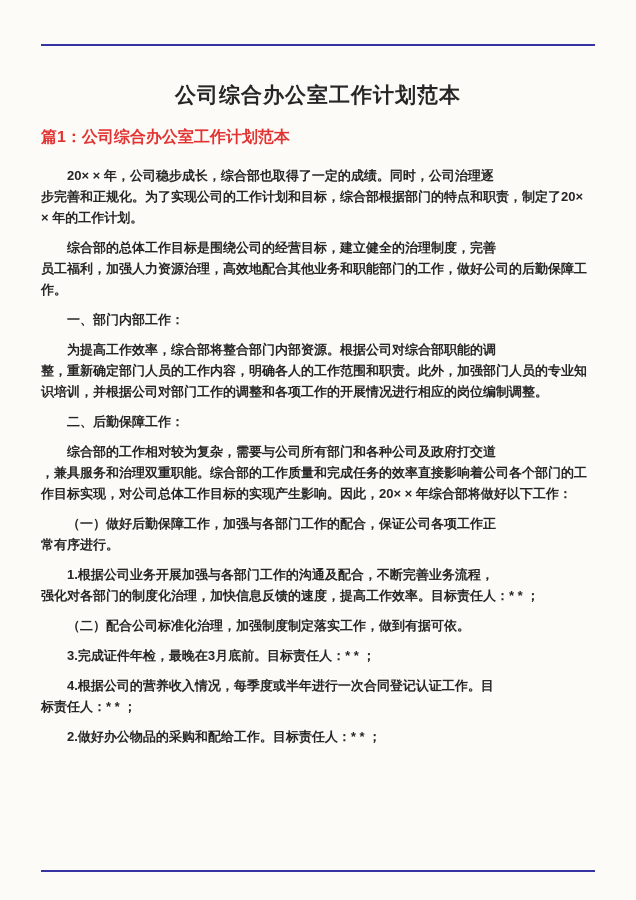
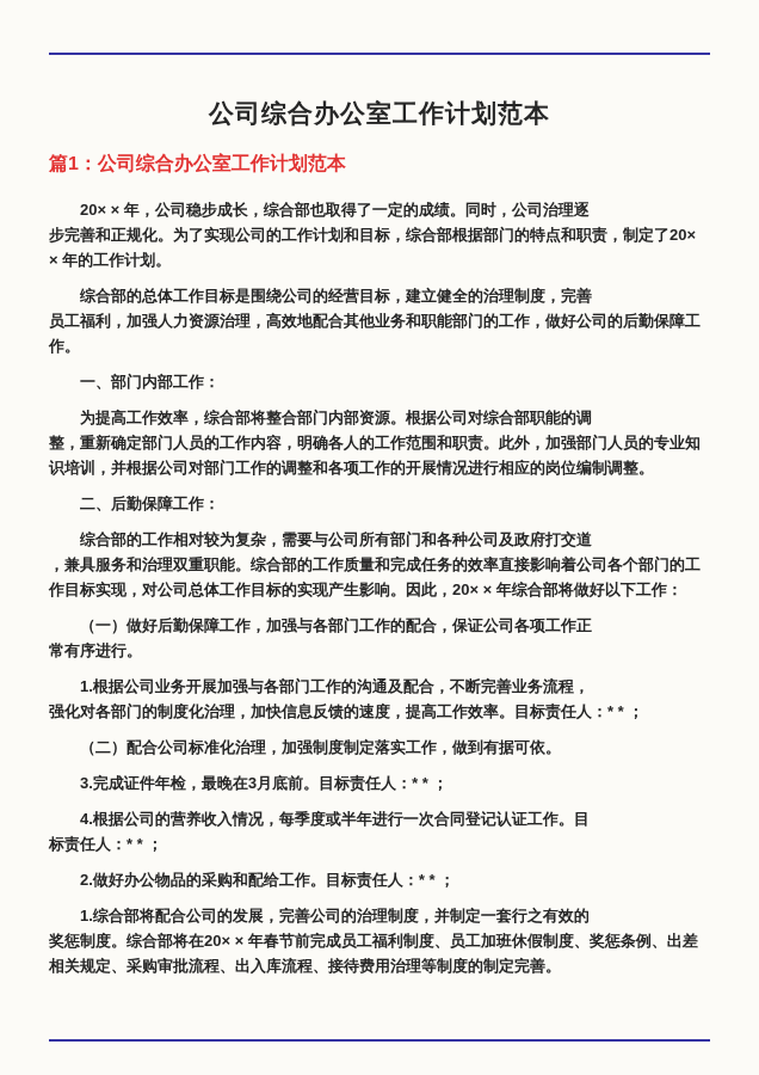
  公司综合办公室工作计划范本
  篇1：公司综合办公室工作计划范本
  20× × 年，公司稳步成长，综合部也取得了一定的成绩。同时，公司治理逐
  步完善和正规化。为了实现公司的工作计划和目标，综合部根据部门的特点和职责，制定了20×
  × 年的工作计划。
  综合部的总体工作目标是围绕公司的经营目标，建立健全的治理制度，完善
  员工福利，加强人力资源治理，高效地配合其他业务和职能部门的工作，做好公司的后勤保障工
  作。
  一、部门内部工作：
  为提高工作效率，综合部将整合部门内部资源。根据公司对综合部职能的调
  整，重新确定部门人员的工作内容，明确各人的工作范围和职责。此外，加强部门人员的专业知
  识培训，并根据公司对部门工作的调整和各项工作的开展情况进行相应的岗位编制调整。
  二、后勤保障工作：
  综合部的工作相对较为复杂，需要与公司所有部门和各种公司及政府打交道
  ，兼具服务和治理双重职能。综合部的工作质量和完成任务的效率直接影响着公司各个部门的工
  作目标实现，对公司总体工作目标的实现产生影响。因此，20× × 年综合部将做好以下工作：
  （一）做好后勤保障工作，加强与各部门工作的配合，保证公司各项工作正
  常有序进行。
  1.根据公司业务开展加强与各部门工作的沟通及配合，不断完善业务流程，
  强化对各部门的制度化治理，加快信息反馈的速度，提高工作效率。目标责任人：* * ；
  （二）配合公司标准化治理，加强制度制定落实工作，做到有据可依。
  3.完成证件年检，最晚在3月底前。目标责任人：* * ；
  4.根据公司的营养收入情况，每季度或半年进行一次合同登记认证工作。目
  标责任人：* * ；
  2.做好办公物品的采购和配给工作。目标责任人：* * ；
+ 1.综合部将配合公司的发展，完善公司的治理制度，并制定一套行之有效的
+ 奖惩制度。综合部将在20× × 年春节前完成员工福利制度、员工加班休假制度、奖惩条例、出差
+ 相关规定、采购审批流程、出入库流程、接待费用治理等制度的制定完善。
